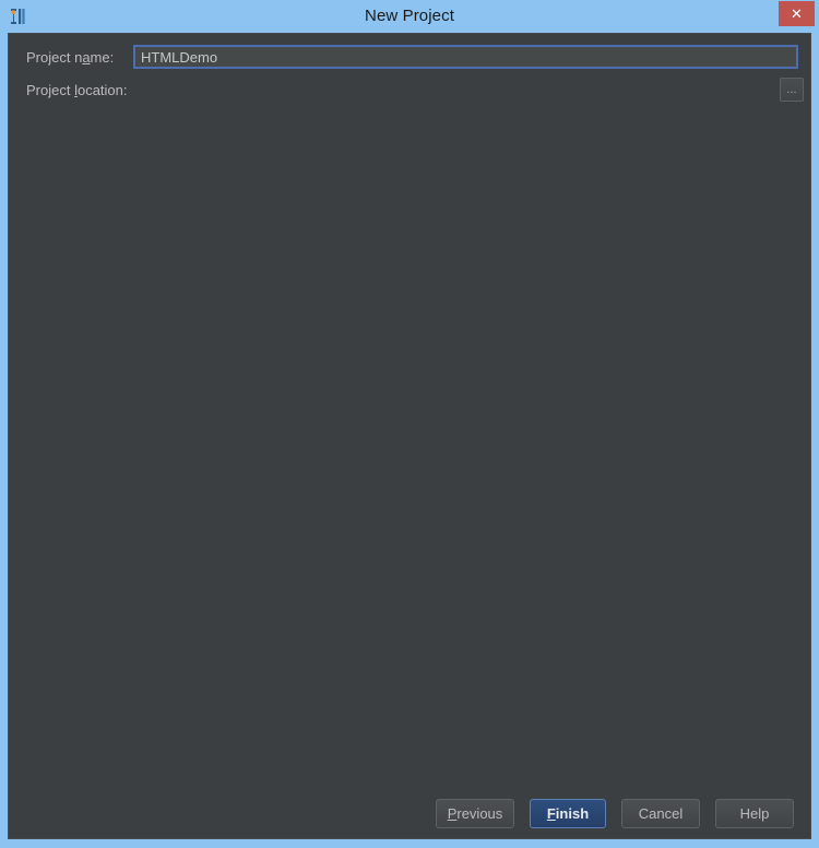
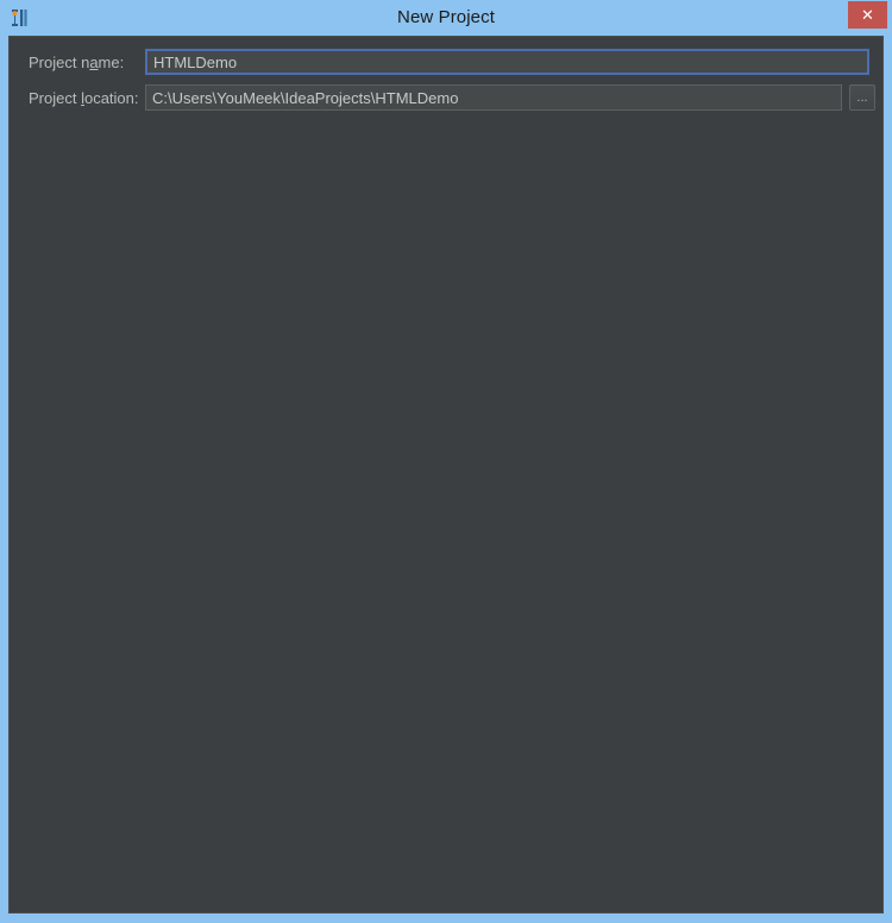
  New Project
  ✕
  Project name:
  HTMLDemo
  Project location:
+ C:\Users\YouMeek\IdeaProjects\HTMLDemo
  ...
- Previous
- Finish
- Cancel
- Help
